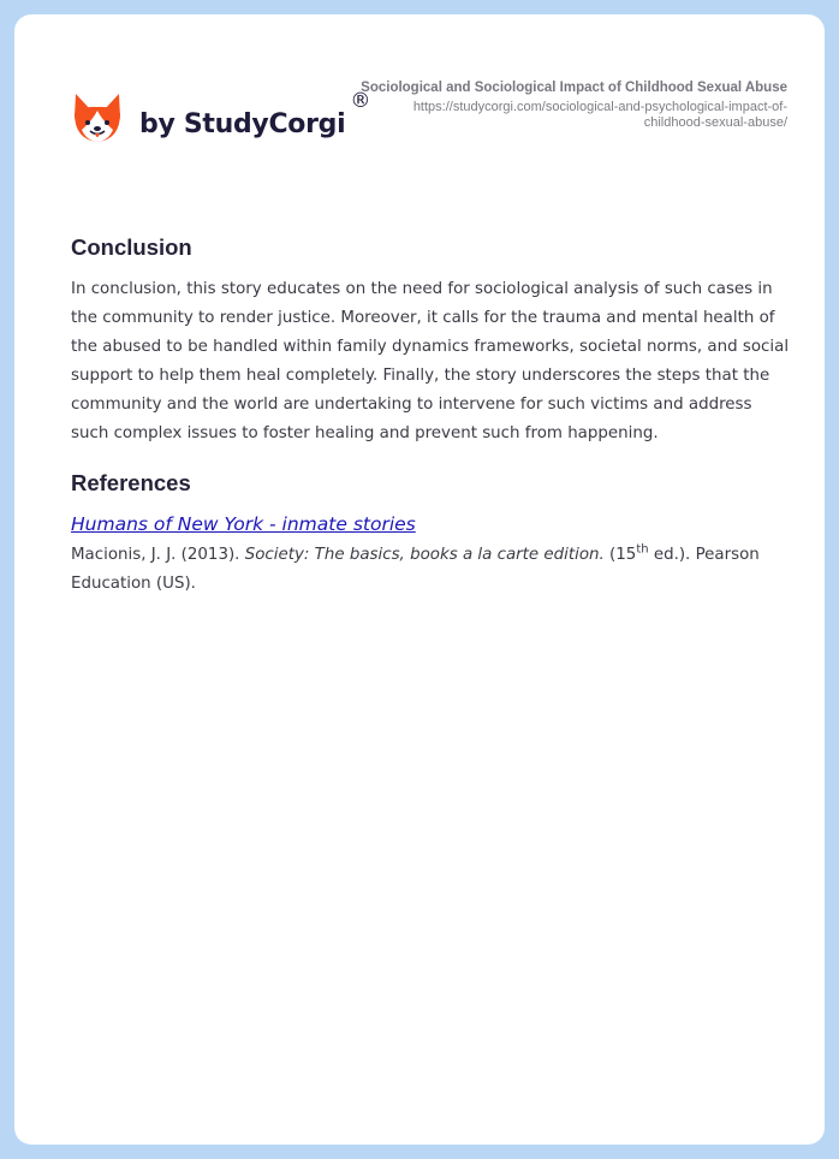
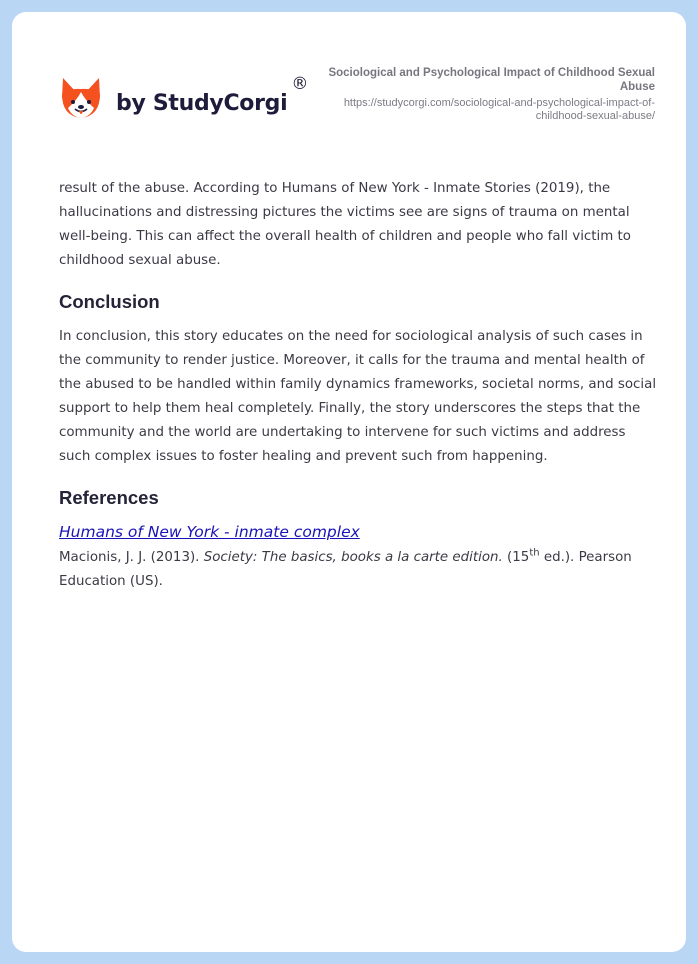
  by StudyCorgi
  ®
- Sociological and Sociological Impact of Childhood Sexual Abuse
+ Sociological and Psychological Impact of Childhood Sexual Abuse
  https://studycorgi.com/sociological-and-psychological-impact-of-childhood-sexual-abuse/
+ result of the abuse. According to Humans of New York - Inmate Stories (2019), the hallucinations and distressing pictures the victims see are signs of trauma on mental well-being. This can affect the overall health of children and people who fall victim to childhood sexual abuse.
  Conclusion
  In conclusion, this story educates on the need for sociological analysis of such cases in the community to render justice. Moreover, it calls for the trauma and mental health of the abused to be handled within family dynamics frameworks, societal norms, and social support to help them heal completely. Finally, the story underscores the steps that the community and the world are undertaking to intervene for such victims and address such complex issues to foster healing and prevent such from happening.
  References
- Humans of New York - inmate stories
+ Humans of New York - inmate complex
  Macionis, J. J. (2013). Society: The basics, books a la carte edition. (15th ed.). Pearson Education (US).
